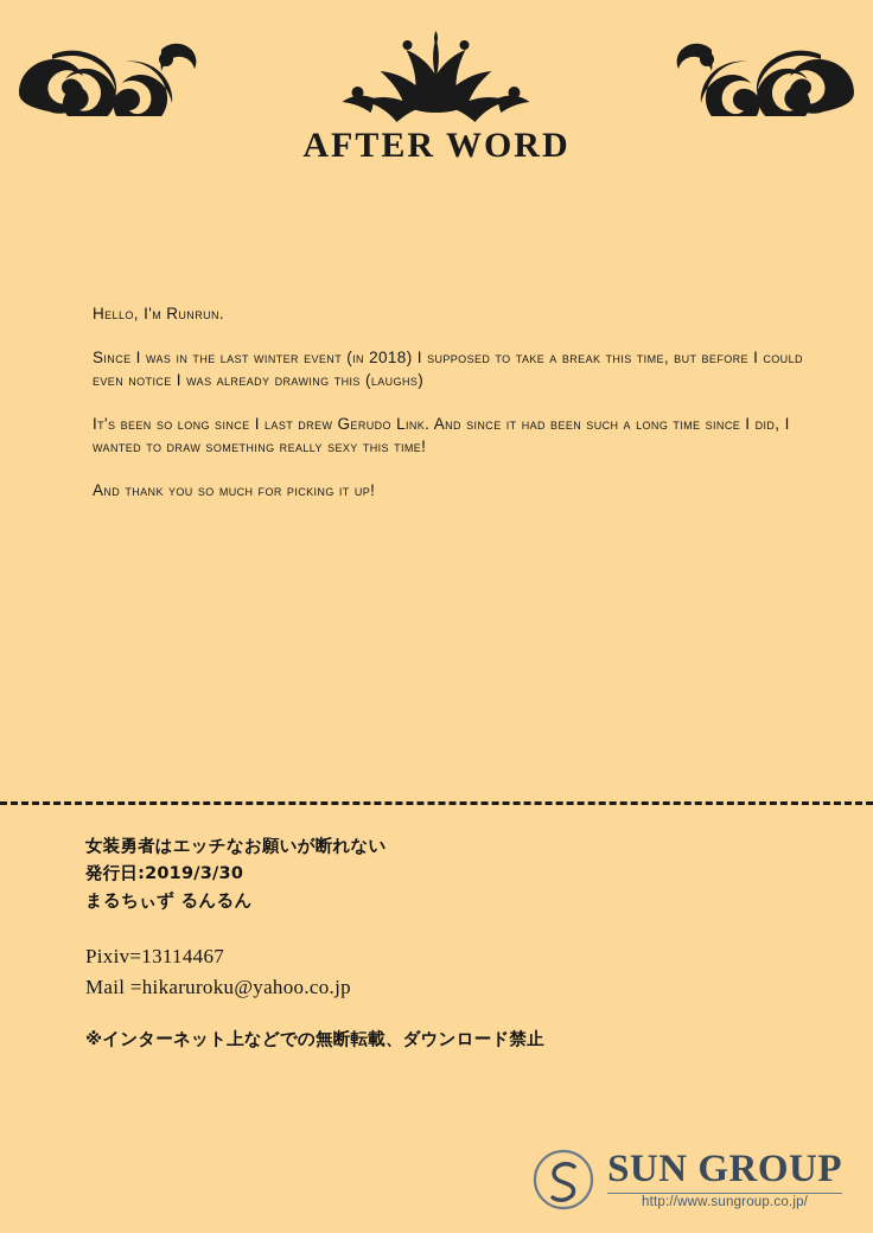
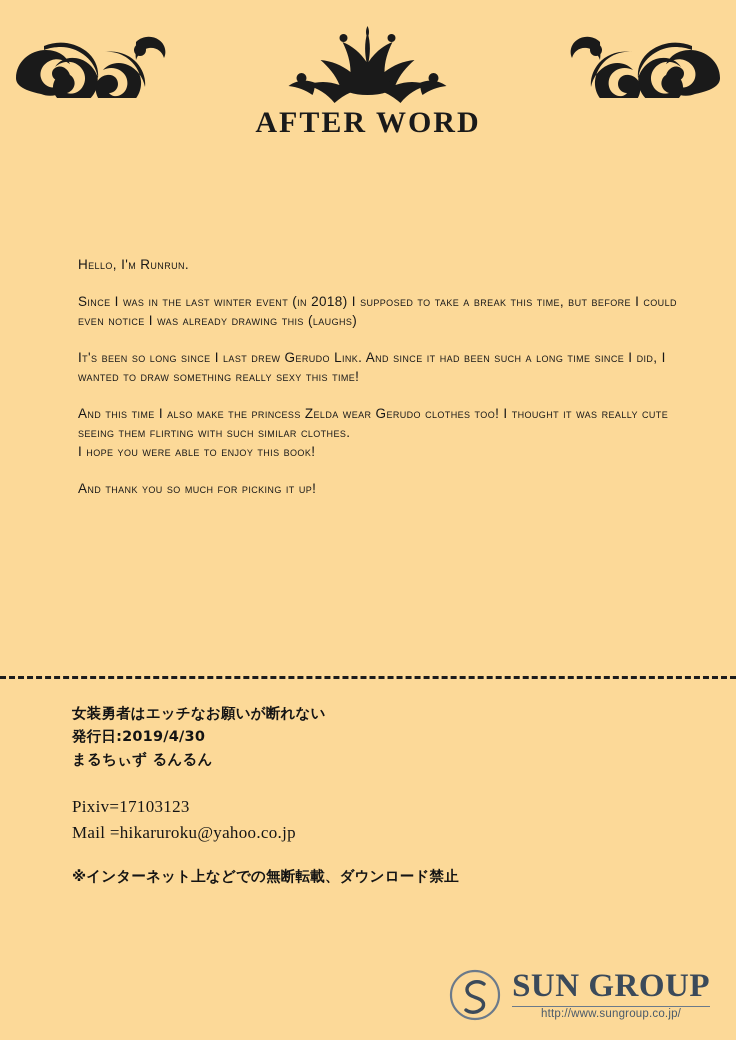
  AFTER WORD
  Hello, I'm Runrun.
  Since I was in the last winter event (in 2018) I supposed to take a break this time, but before I could even notice I was already drawing this (laughs)
  It's been so long since I last drew Gerudo Link. And since it had been such a long time since I did, I wanted to draw something really sexy this time!
+ And this time I also make the princess Zelda wear Gerudo clothes too! I thought it was really cute seeing them flirting with such similar clothes.
+ I hope you were able to enjoy this book!
  And thank you so much for picking it up!
  女装勇者はエッチなお願いが断れない
- 発行日:2019/3/30
+ 発行日:2019/4/30
  まるちぃず るんるん
- Pixiv=13114467
+ Pixiv=17103123
  Mail =hikaruroku@yahoo.co.jp
  ※インターネット上などでの無断転載、ダウンロード禁止
  SUN GROUP
  http://www.sungroup.co.jp/
